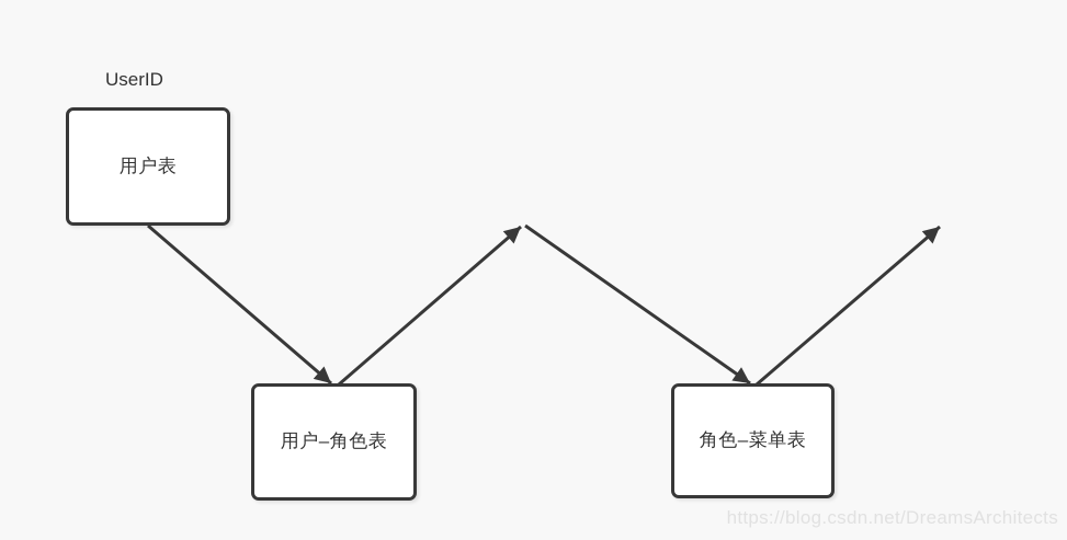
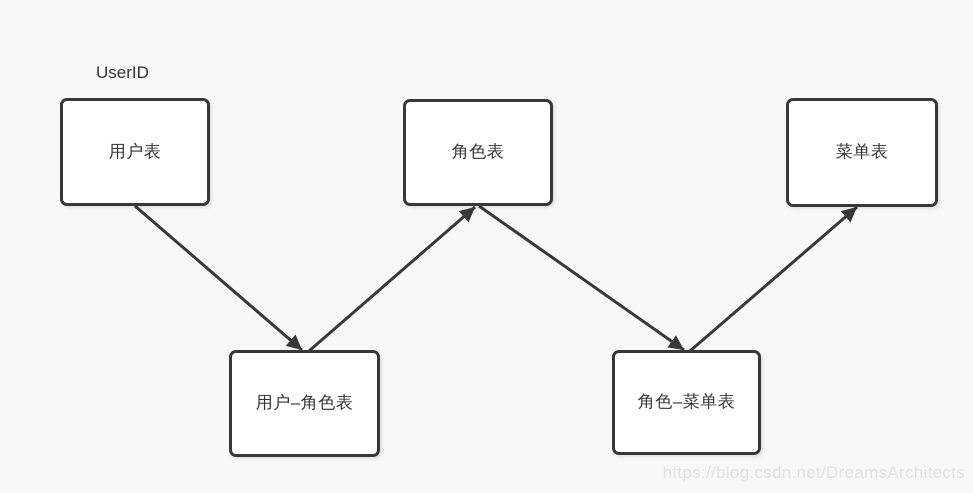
  UserID
  用户表
+ 角色表
+ 菜单表
  用户–角色表
  角色–菜单表
